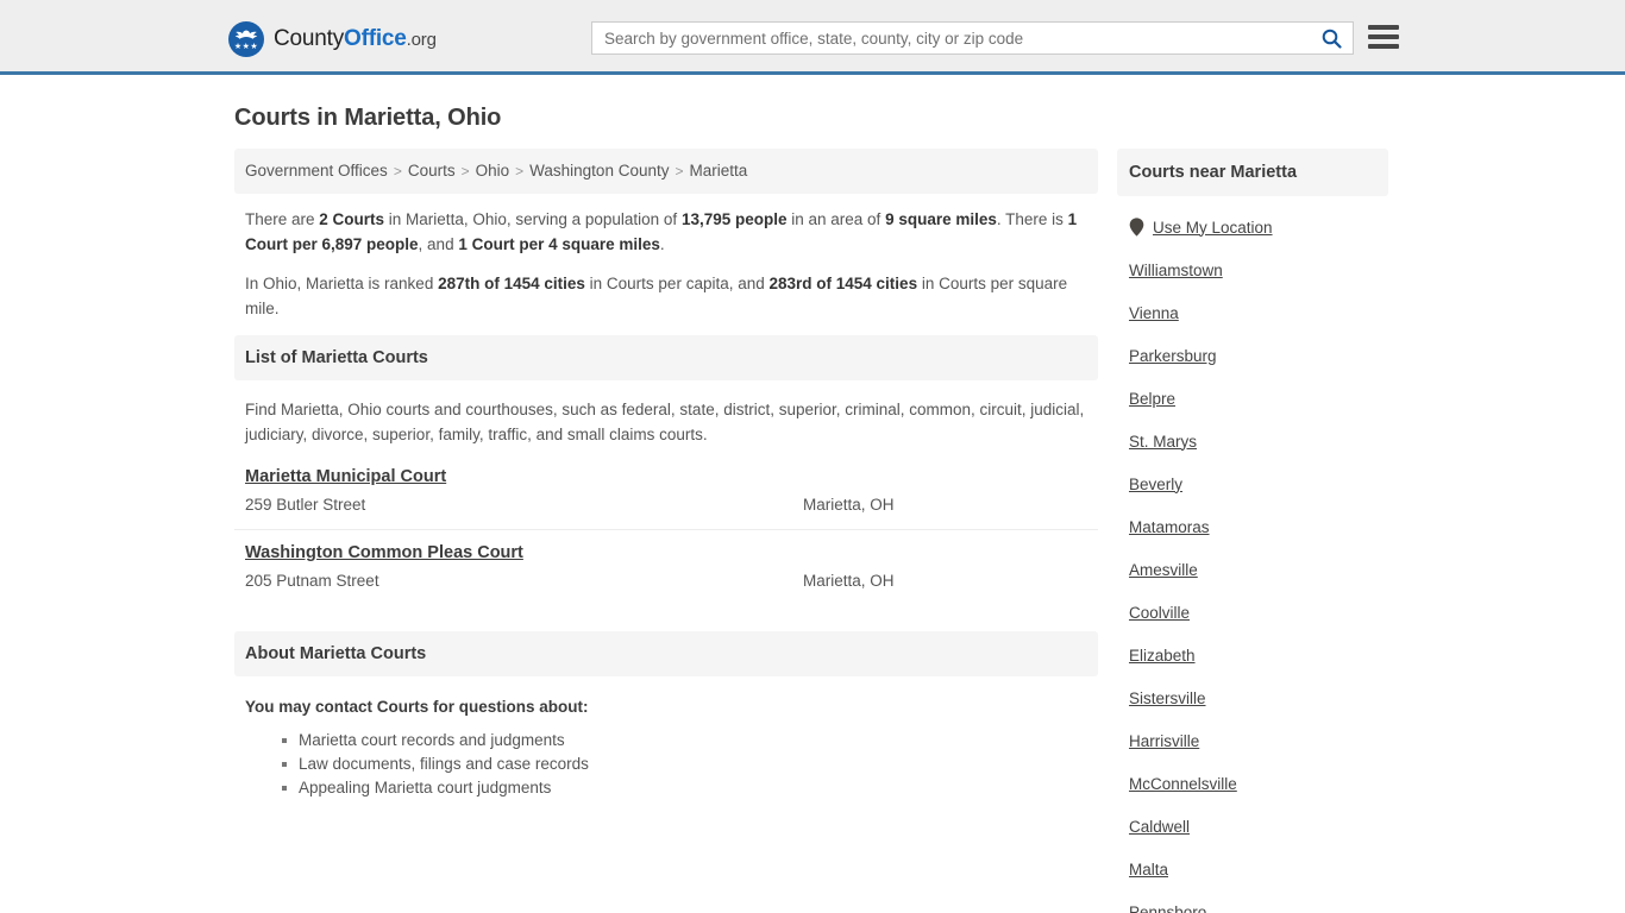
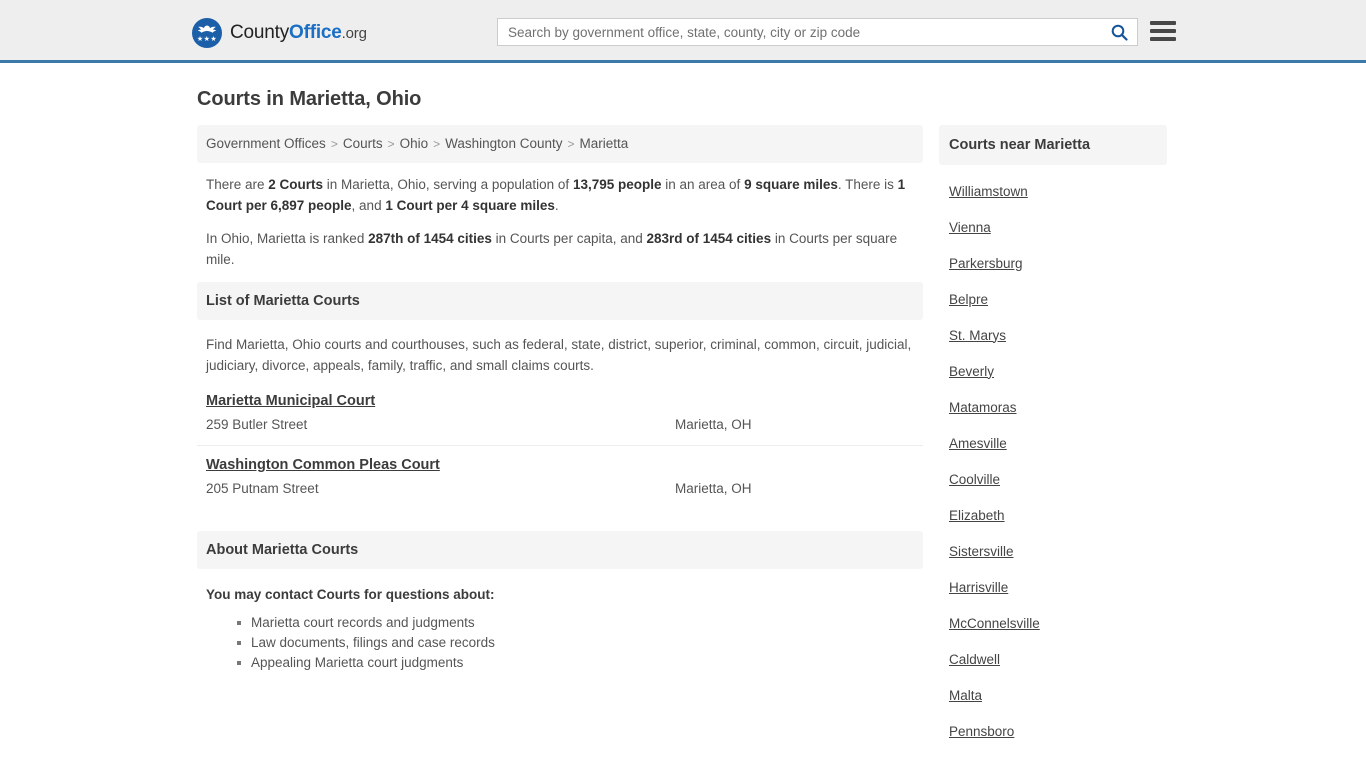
  CountyOffice.org
  Search by government office, state, county, city or zip code
  Courts in Marietta, Ohio
  Government Offices > Courts > Ohio > Washington County > Marietta
  There are 2 Courts in Marietta, Ohio, serving a population of 13,795 people in an area of 9 square miles. There is 1 Court per 6,897 people, and 1 Court per 4 square miles.
  In Ohio, Marietta is ranked 287th of 1454 cities in Courts per capita, and 283rd of 1454 cities in Courts per square mile.
  List of Marietta Courts
- Find Marietta, Ohio courts and courthouses, such as federal, state, district, superior, criminal, common, circuit, judicial, judiciary, divorce, superior, family, traffic, and small claims courts.
+ Find Marietta, Ohio courts and courthouses, such as federal, state, district, superior, criminal, common, circuit, judicial, judiciary, divorce, appeals, family, traffic, and small claims courts.
  Marietta Municipal Court
  259 Butler Street
  Marietta, OH
  Washington Common Pleas Court
  205 Putnam Street
  Marietta, OH
  About Marietta Courts
  You may contact Courts for questions about:
  Marietta court records and judgments
  Law documents, filings and case records
  Appealing Marietta court judgments
  Courts near Marietta
- Use My Location
  Williamstown
  Vienna
  Parkersburg
  Belpre
  St. Marys
  Beverly
  Matamoras
  Amesville
  Coolville
  Elizabeth
  Sistersville
  Harrisville
  McConnelsville
  Caldwell
  Malta
  Pennsboro
